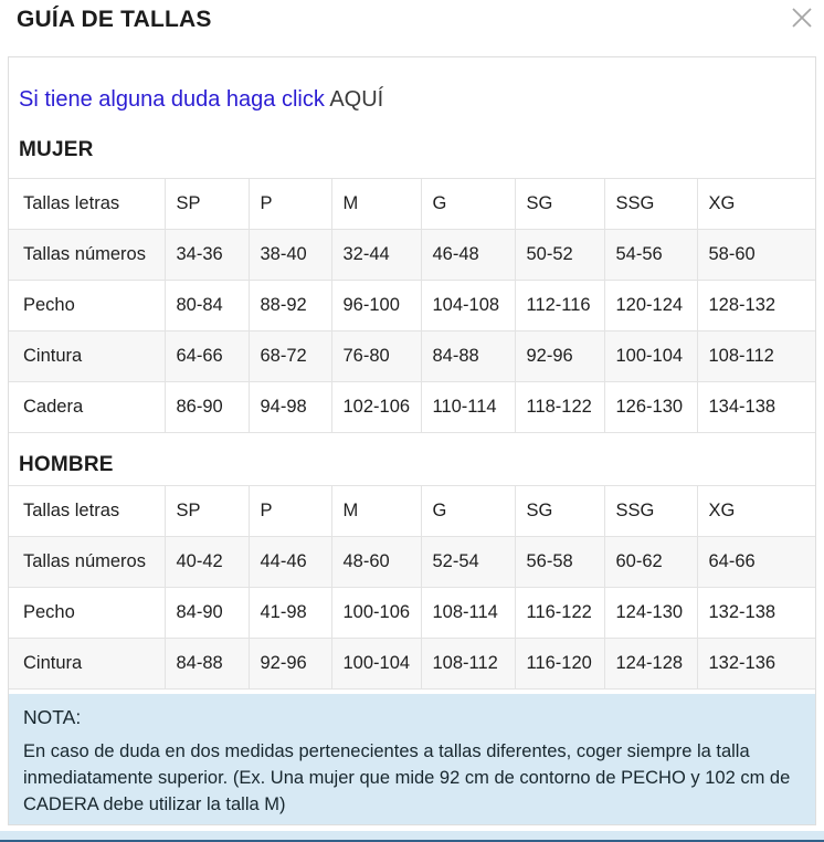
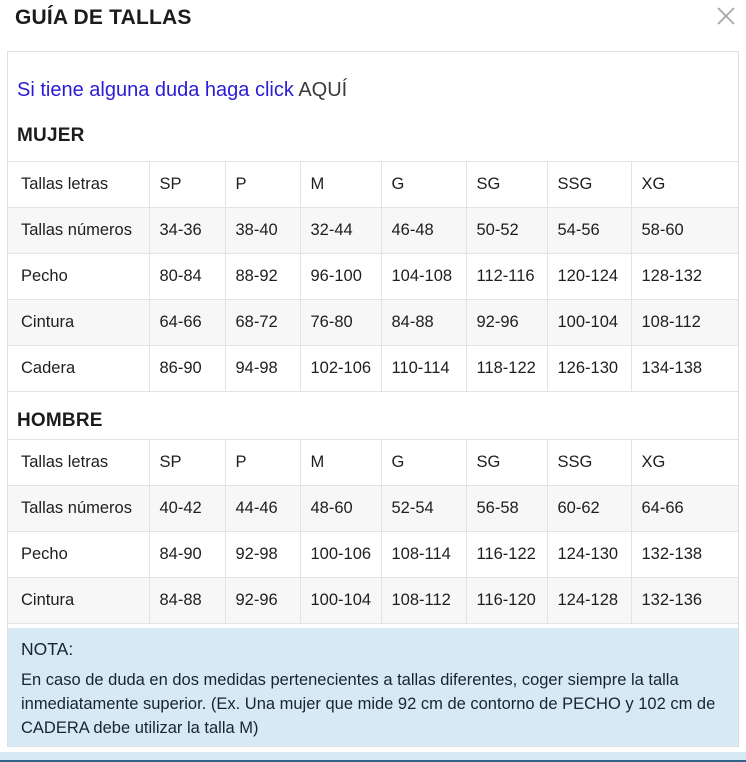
  GUÍA DE TALLAS
  Si tiene alguna duda haga click AQUÍ
  MUJER
  Tallas letras	SP	P	M	G	SG	SSG	XG
  Tallas números	34-36	38-40	32-44	46-48	50-52	54-56	58-60
  Pecho	80-84	88-92	96-100	104-108	112-116	120-124	128-132
  Cintura	64-66	68-72	76-80	84-88	92-96	100-104	108-112
  Cadera	86-90	94-98	102-106	110-114	118-122	126-130	134-138
  HOMBRE
  Tallas letras	SP	P	M	G	SG	SSG	XG
  Tallas números	40-42	44-46	48-60	52-54	56-58	60-62	64-66
- Pecho	84-90	41-98	100-106	108-114	116-122	124-130	132-138
+ Pecho	84-90	92-98	100-106	108-114	116-122	124-130	132-138
  Cintura	84-88	92-96	100-104	108-112	116-120	124-128	132-136
  NOTA:
  En caso de duda en dos medidas pertenecientes a tallas diferentes, coger siempre la talla inmediatamente superior. (Ex. Una mujer que mide 92 cm de contorno de PECHO y 102 cm de CADERA debe utilizar la talla M)
